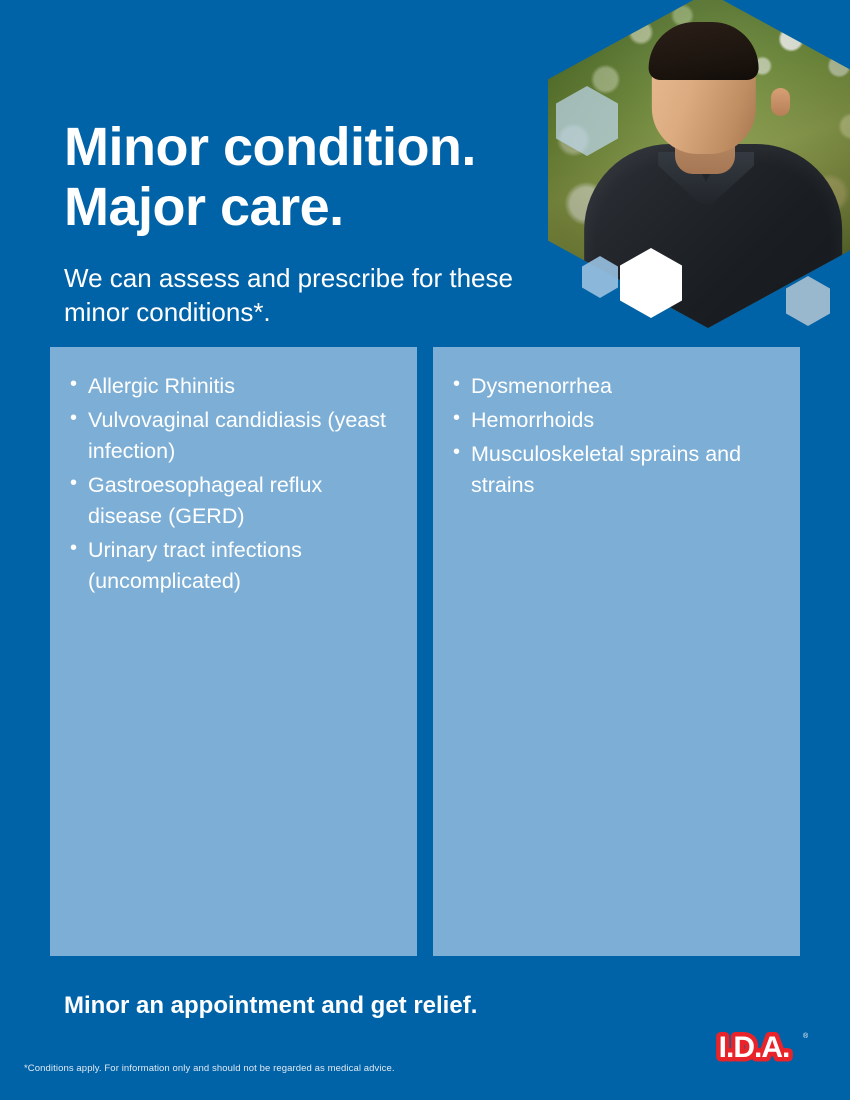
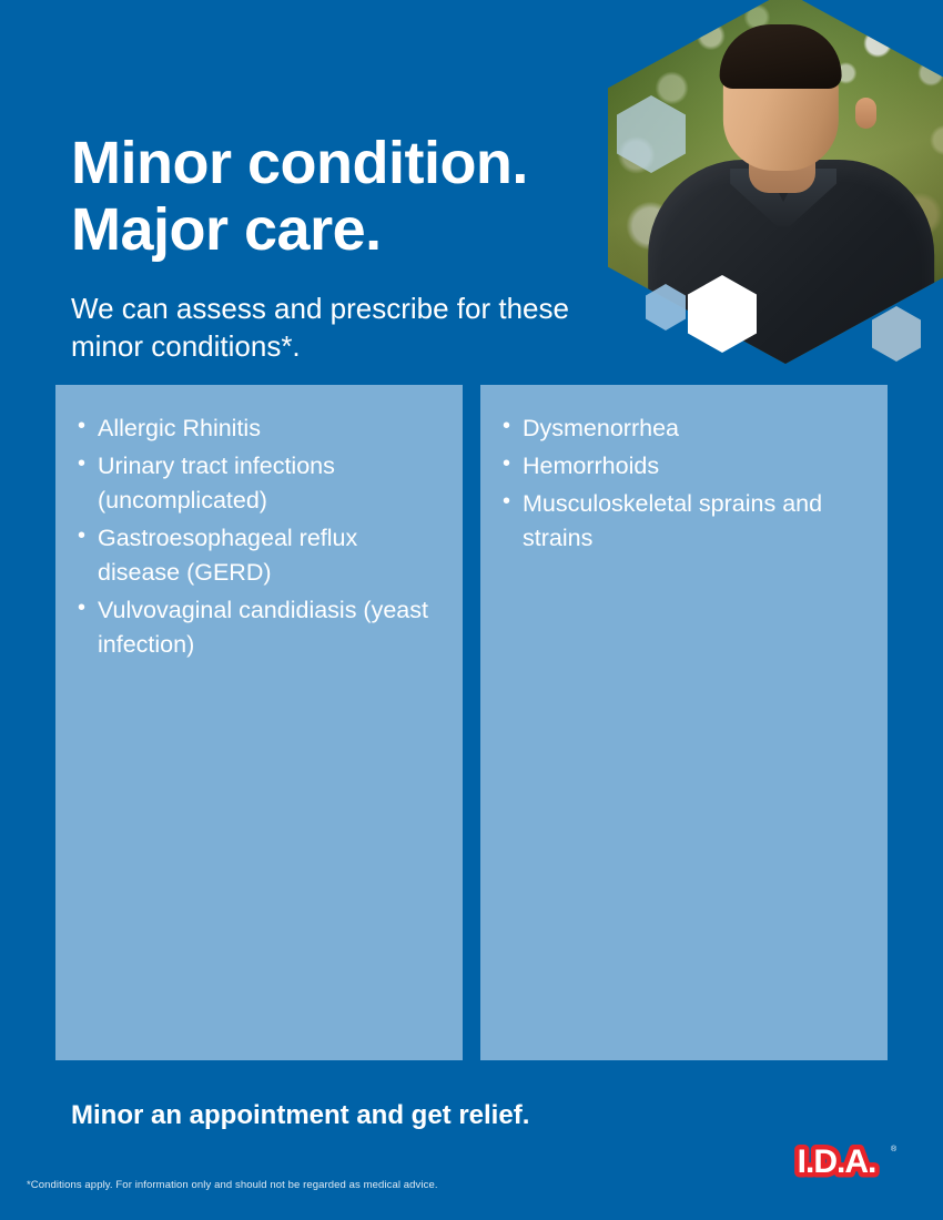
  Minor condition.
  Major care.
  We can assess and prescribe for these
  minor conditions*.
  Allergic Rhinitis
- Vulvovaginal candidiasis (yeast infection)
+ Urinary tract infections (uncomplicated)
  Gastroesophageal reflux disease (GERD)
- Urinary tract infections (uncomplicated)
+ Vulvovaginal candidiasis (yeast infection)
  Dysmenorrhea
  Hemorrhoids
  Musculoskeletal sprains and strains
  Minor an appointment and get relief.
  I.D.A.
  *Conditions apply. For information only and should not be regarded as medical advice.
